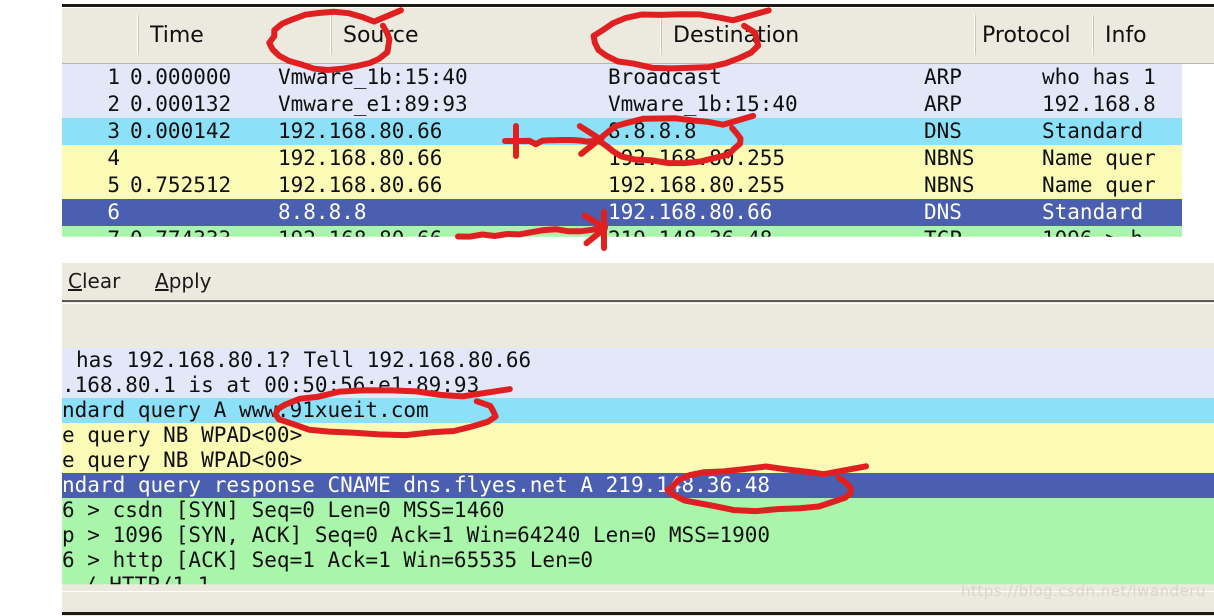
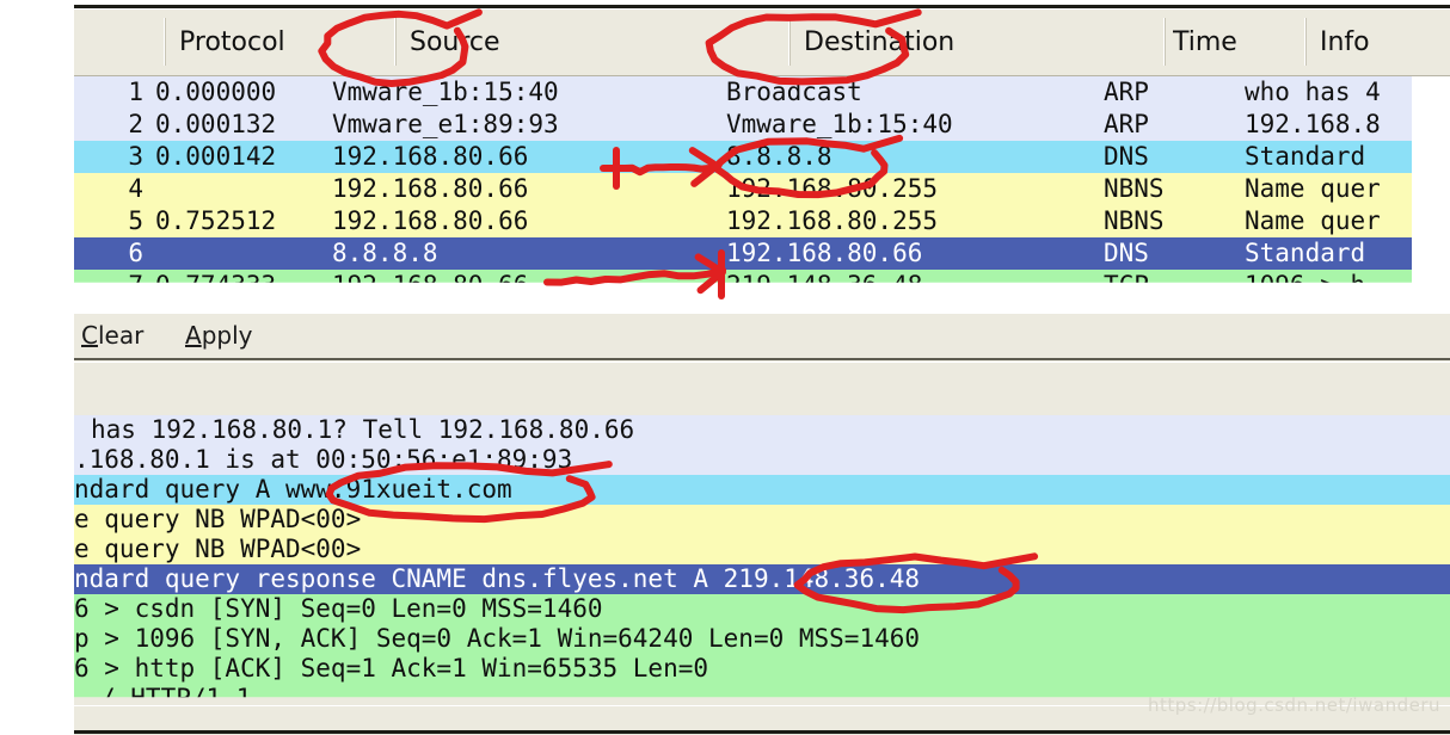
- Time
+ Protocol
  Souce
  Destination
- Protocol
+ Time
  Info
  1
  0.000000
  Vmware_1b:15:40
  Broadcast
  ARP
- who has 1
+ who has 4
  2
  0.000132
  Vmware_e1:89:93
  Vmware_1b:15:40
  ARP
  192.168.8
  3
  0.000142
  192.168.80.66
  8.8.8.8
  DNS
  Standard
  4
  192.168.80.66
  NBNS
  Name quer
  5
  0.752512
  192.168.80.66
  192.168.80.255
  NBNS
  Name quer
  6
  8.8.8.8
  192.168.80.66
  DNS
  Standard
  Clear
  Apply
  has 192.168.80.1? Tell 192.168.80.66
  .168.80.1 is at 00:50:56:e1:89:93
  ndard query A www.91xueit.com
  e query NB WPAD<00>
  e query NB WPAD<00>
  ndard query response CNAME dns.flyes.net A 219.18.36.48
  6 > csdn [SYN] Seq=0 Len=0 MSS=1460
- p > 1096 [SYN, ACK] Seq=0 Ack=1 Win=64240 Len=0 MSS=1900
+ p > 1096 [SYN, ACK] Seq=0 Ack=1 Win=64240 Len=0 MSS=1460
  6 > http [ACK] Seq=1 Ack=1 Win=65535 Len=0
  https://blog.csdn.net/iwanderu
